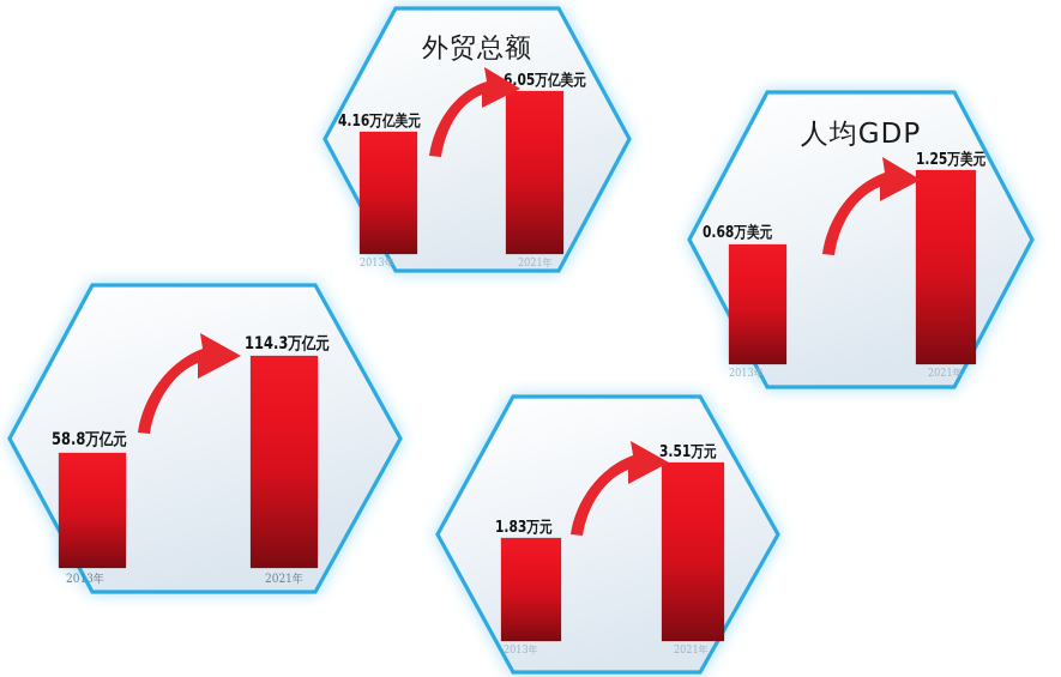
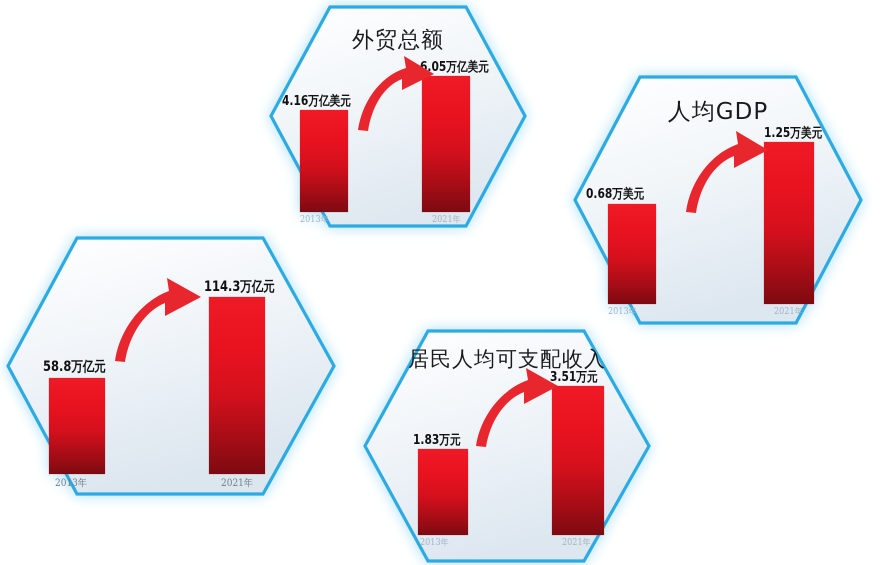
  外贸总额
  4.16万亿美元
  2013年
  6.05万亿美元
  2021年
  人均GDP
  0.68万美元
  2013年
  1.25万美元
  2021年
  58.8万亿元
  2013年
  114.3万亿元
  2021年
+ 居民人均可支配收入
  1.83万元
  2013年
  3.51万元
  2021年
